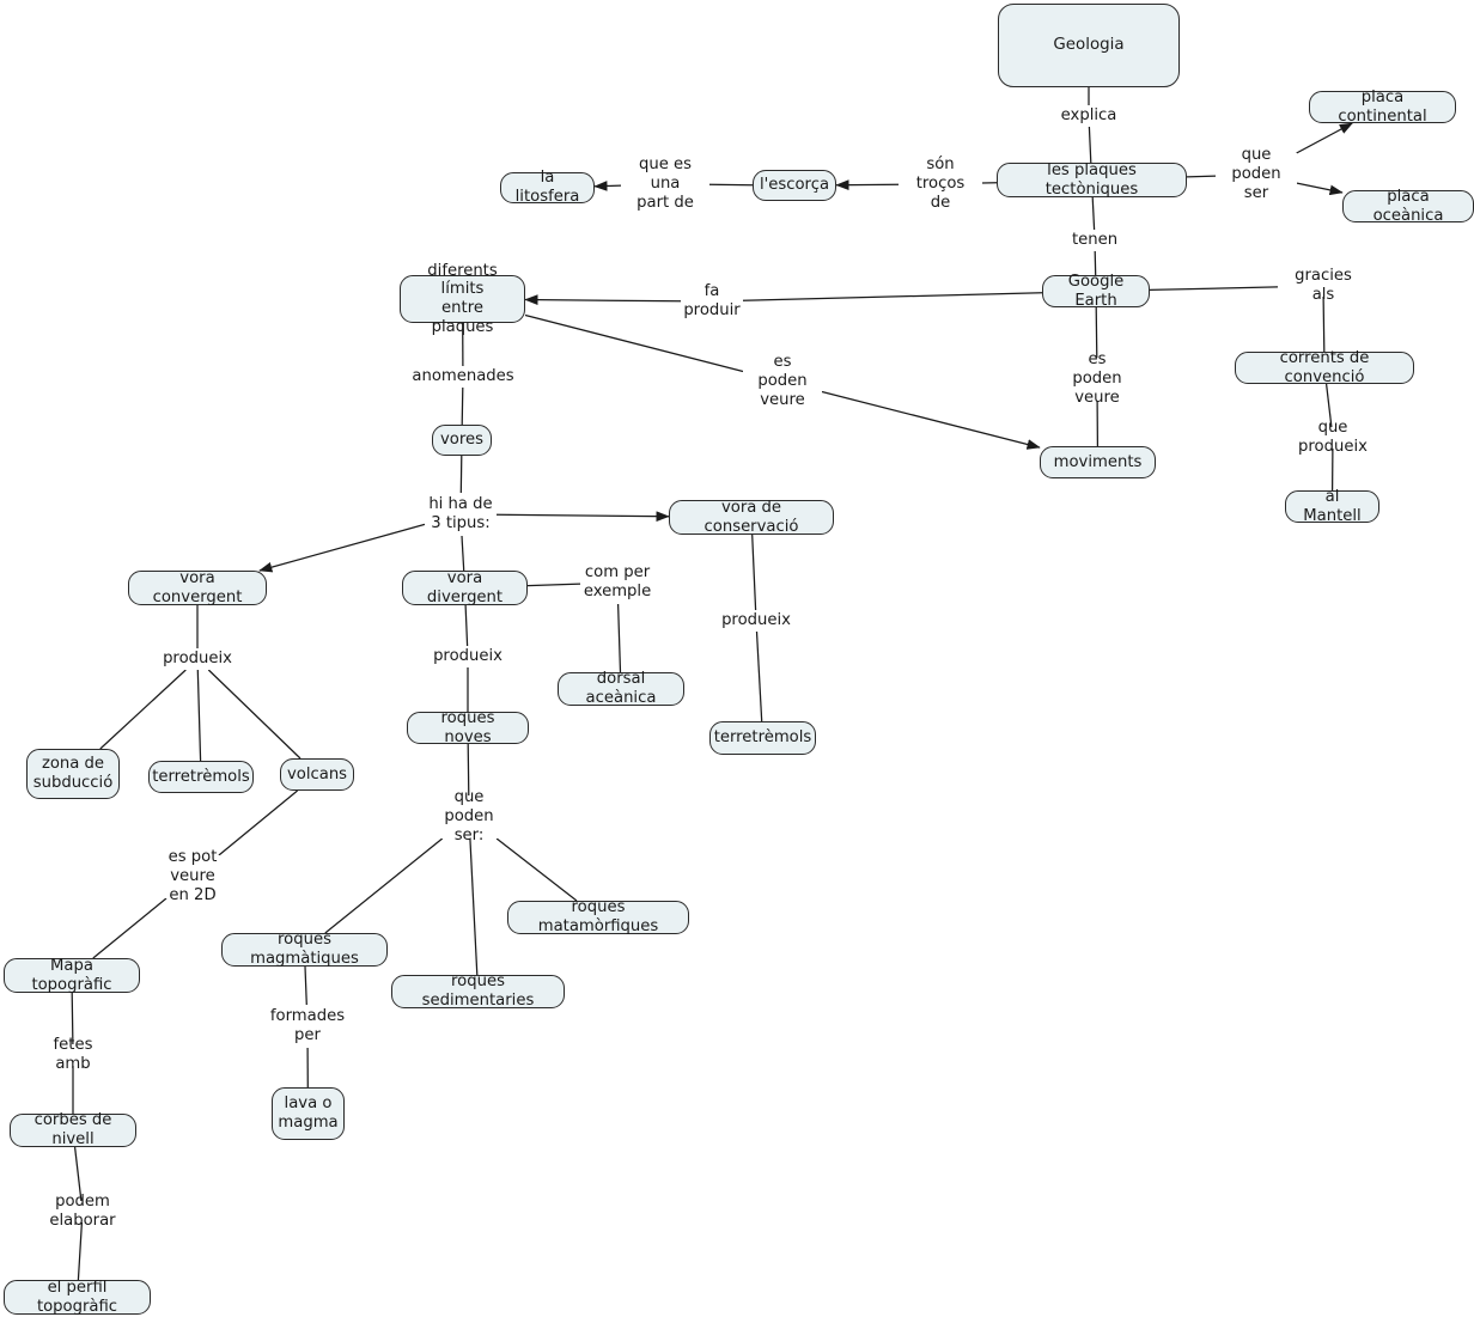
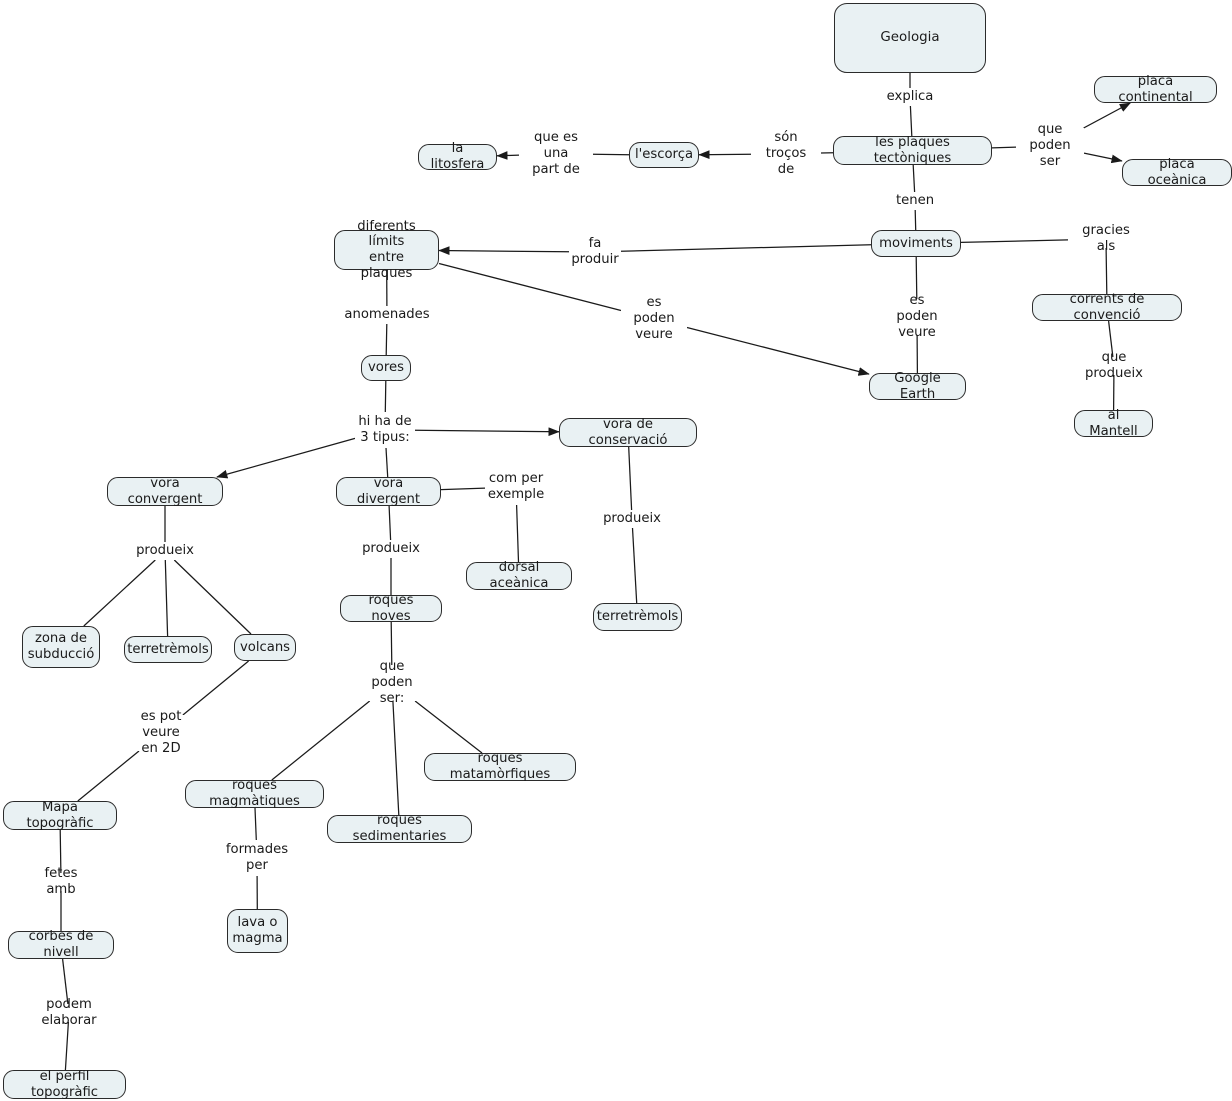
  Geologia
  les plaques tectòniques
  l'escorça
  la litosfera
  placa continental
  placa oceànica
- Google Earth
+ moviments
  diferents límits
  entre plaques
- moviments
+ Google Earth
  corrents de convenció
  al Mantell
  vores
  vora convergent
  vora divergent
  vora de conservació
  zona de
  subducció
  terretrèmols
  volcans
  roques noves
  dorsal aceànica
  terretrèmols
  Mapa topogràfic
  roques magmàtiques
  roques sedimentaries
  roques matamòrfiques
  corbes de nivell
  lava o
  magma
  el perfil topogràfic
  explica
  que poden
  ser
  són troços
  de
  que es una
  part de
  tenen
  fa
  produir
  gracies als
  es poden
  veure
  es poden
  veure
  anomenades
  que produeix
  hi ha de
  3 tipus:
  com per
  exemple
  produeix
  produeix
  produeix
  que poden
  ser:
  es pot veure
  en 2D
  formades
  per
  fetes amb
  podem elaborar
